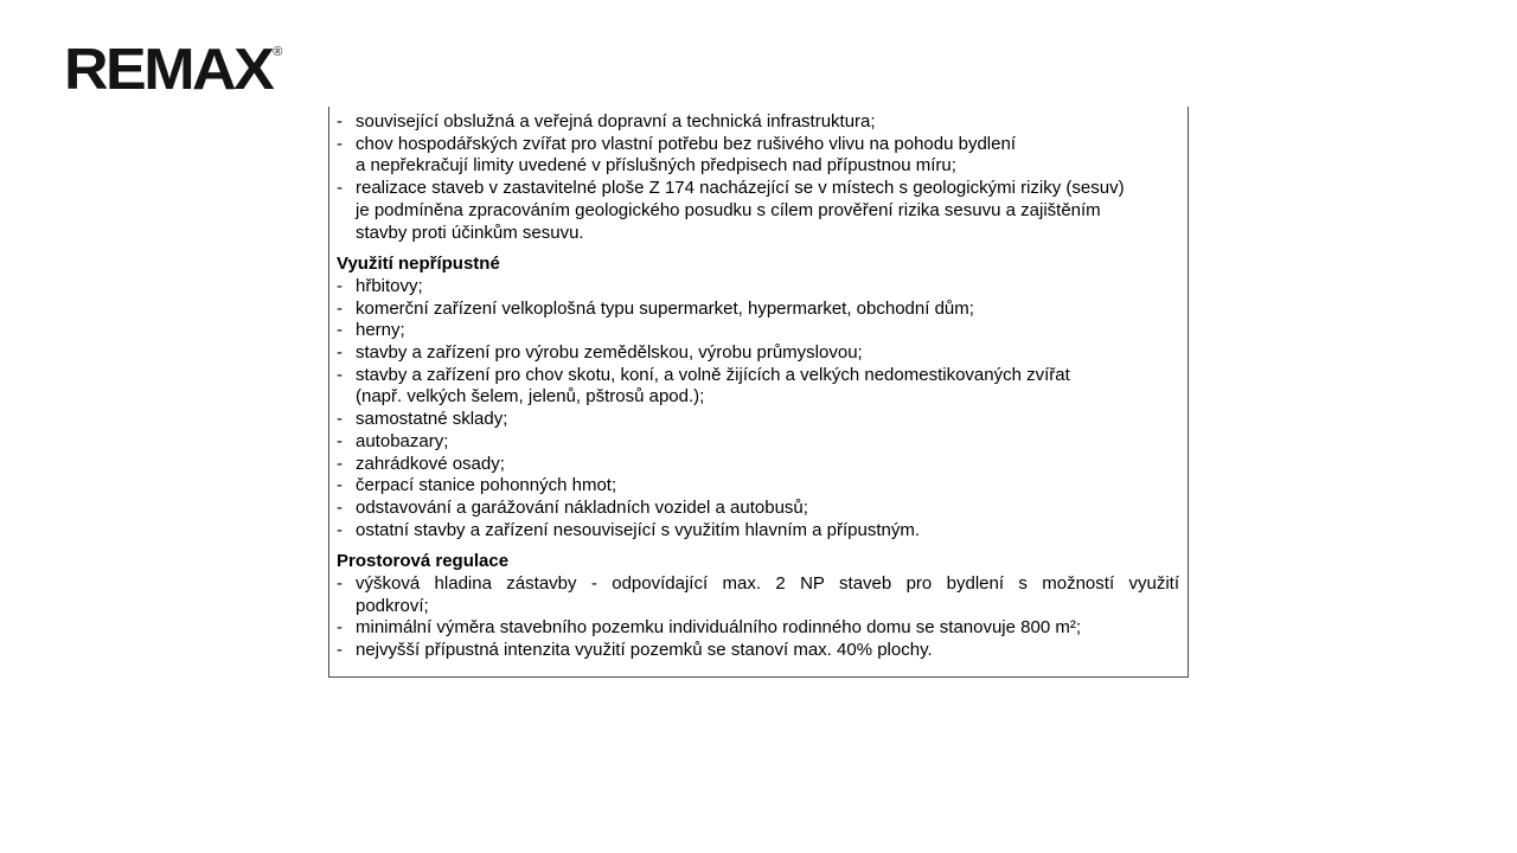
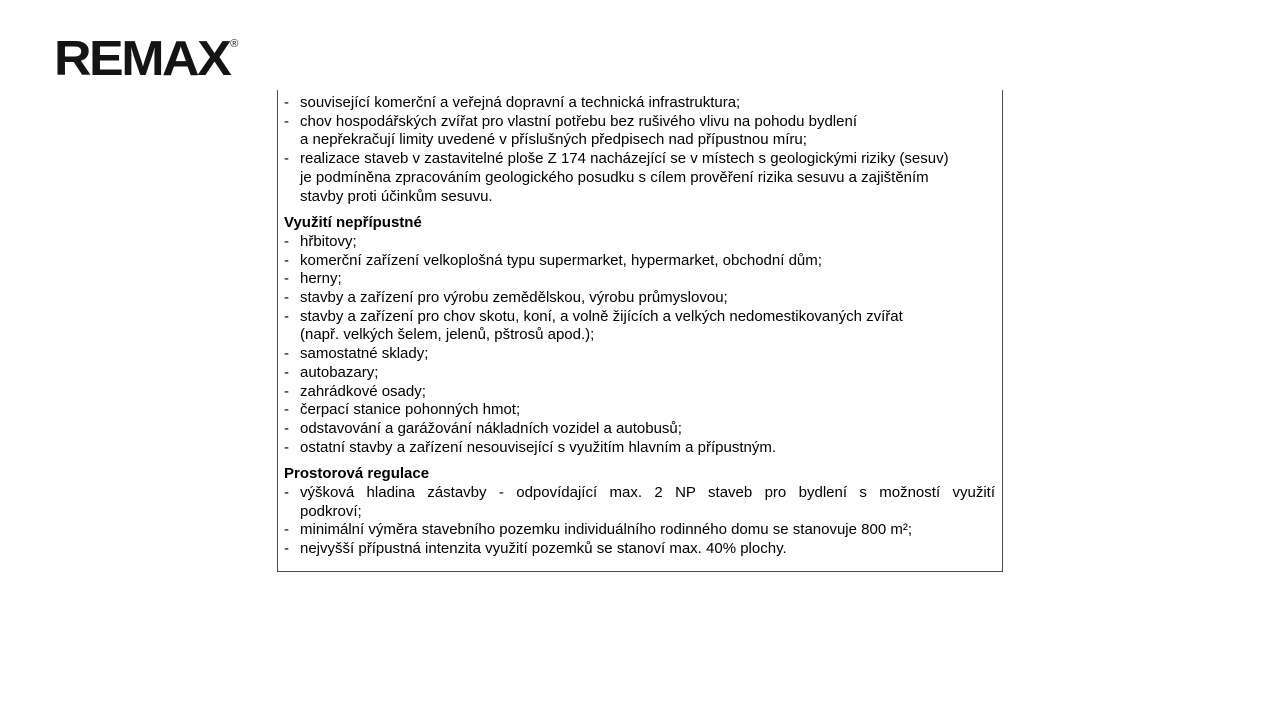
  REMAX
  ®
  -
- související obslužná a veřejná dopravní a technická infrastruktura;
+ související komerční a veřejná dopravní a technická infrastruktura;
  -
  chov hospodářských zvířat pro vlastní potřebu bez rušivého vlivu na pohodu bydlení
  a nepřekračují limity uvedené v příslušných předpisech nad přípustnou míru;
  -
  realizace staveb v zastavitelné ploše Z 174 nacházející se v místech s geologickými riziky (sesuv)
  je podmíněna zpracováním geologického posudku s cílem prověření rizika sesuvu a zajištěním
  stavby proti účinkům sesuvu.
  Využití nepřípustné
  -
  hřbitovy;
  -
  komerční zařízení velkoplošná typu supermarket, hypermarket, obchodní dům;
  -
  herny;
  -
  stavby a zařízení pro výrobu zemědělskou, výrobu průmyslovou;
  -
  stavby a zařízení pro chov skotu, koní, a volně žijících a velkých nedomestikovaných zvířat
  (např. velkých šelem, jelenů, pštrosů apod.);
  -
  samostatné sklady;
  -
  autobazary;
  -
  zahrádkové osady;
  -
  čerpací stanice pohonných hmot;
  -
  odstavování a garážování nákladních vozidel a autobusů;
  -
  ostatní stavby a zařízení nesouvisející s využitím hlavním a přípustným.
  Prostorová regulace
  -
  výšková hladina zástavby - odpovídající max. 2 NP staveb pro bydlení s možností využití
  podkroví;
  -
  minimální výměra stavebního pozemku individuálního rodinného domu se stanovuje 800 m²;
  -
  nejvyšší přípustná intenzita využití pozemků se stanoví max. 40% plochy.
